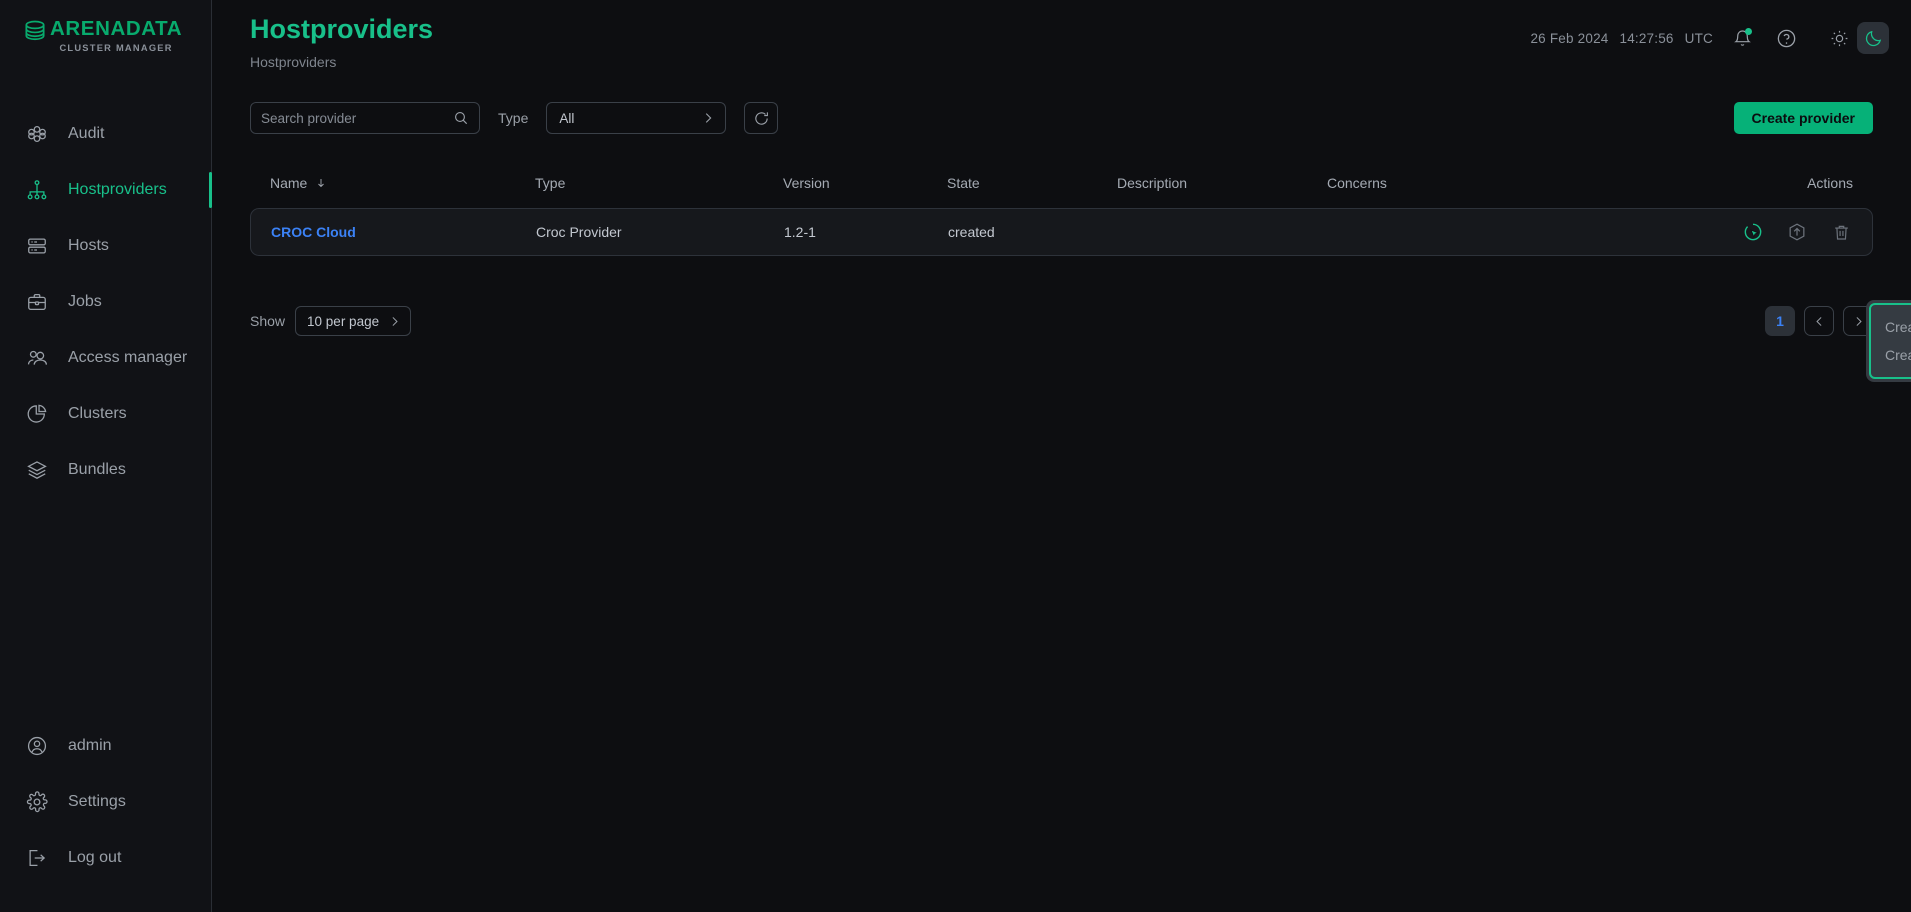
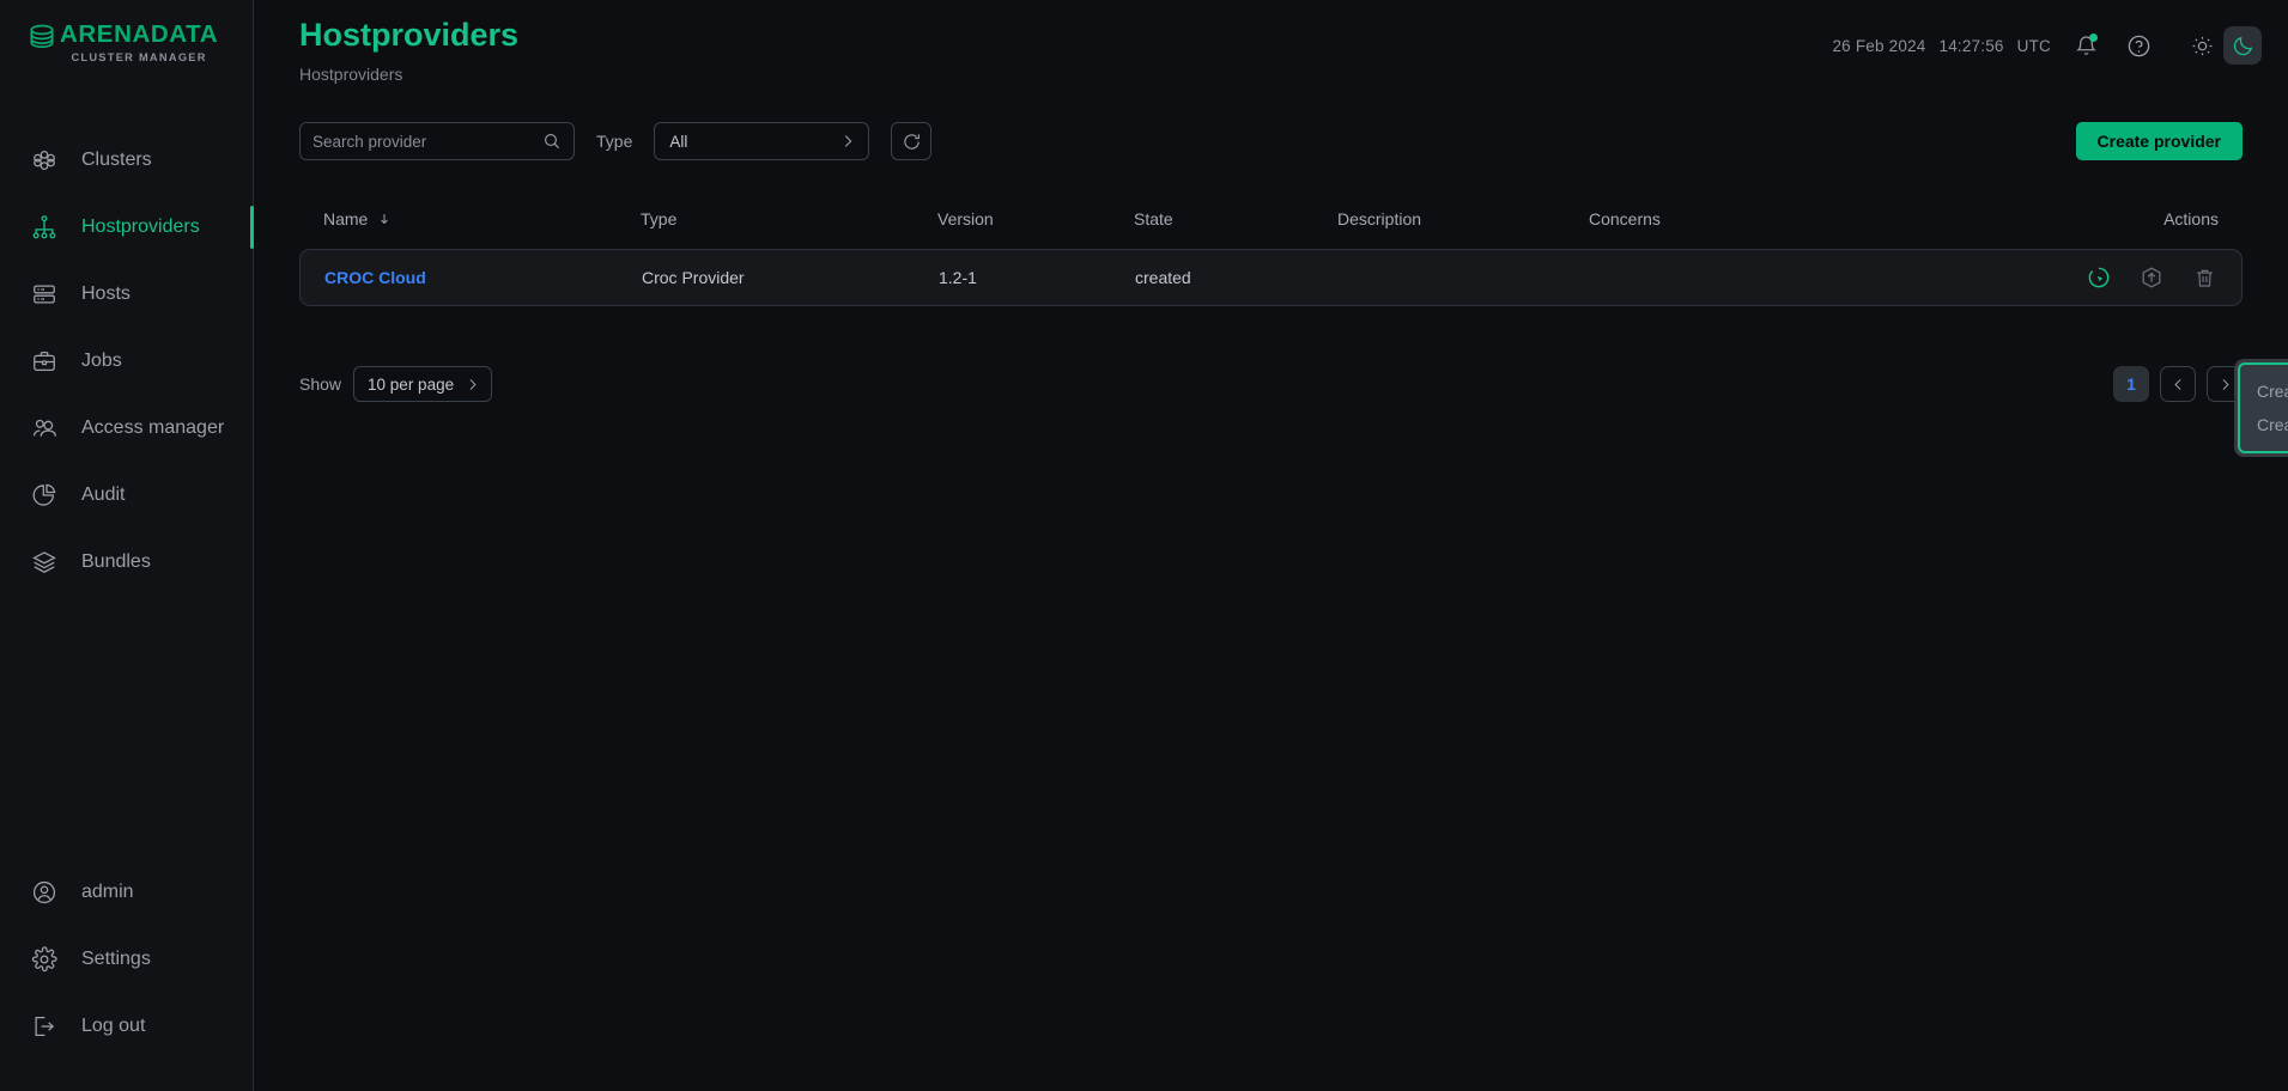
  ARENADATA
  CLUSTER MANAGER
- Audit
+ Clusters
  Hostproviders
  Hosts
  Jobs
  Access manager
- Clusters
+ Audit
  Bundles
  admin
  Settings
  Log out
  Hostproviders
  Hostproviders
  26 Feb 2024
  14:27:56
  UTC
  Search provider
  Type
  All
  Create provider
  Name
  Type
  Version
  State
  Description
  Concerns
  Actions
  CROC Cloud
  Croc Provider
  1.2-1
  created
  Show
  10 per page
  1
